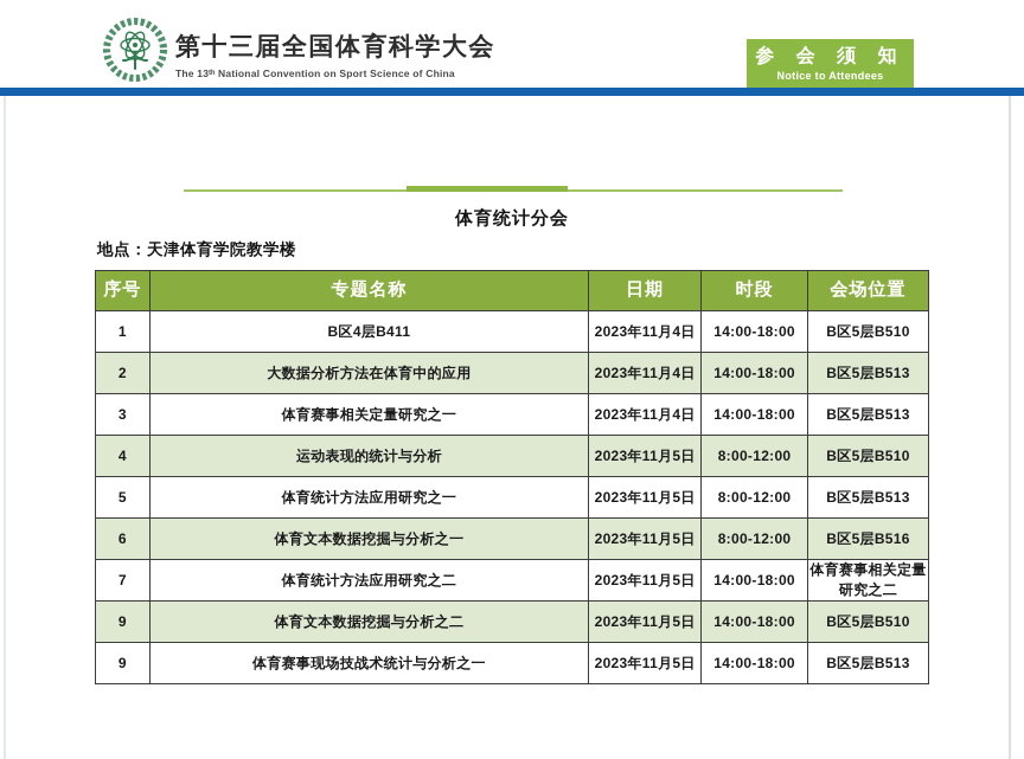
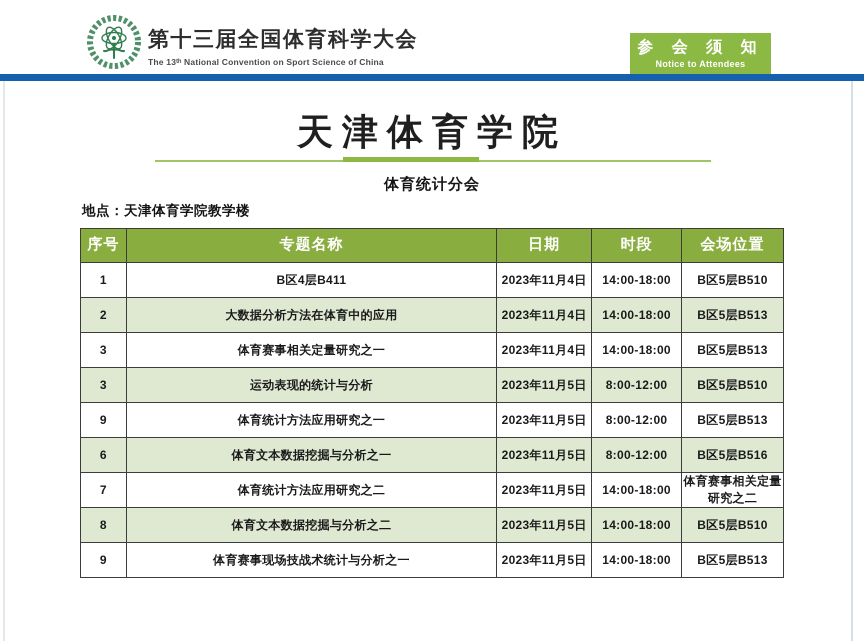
  第十三届全国体育科学大会
  The 13ᵗʰ National Convention on Sport Science of China
  参 会 须 知
  Notice to Attendees
+ 天津体育学院
  体育统计分会
  地点：天津体育学院教学楼
  序号	专题名称	日期	时段	会场位置
  1	B区4层B411	2023年11月4日	14:00-18:00	B区5层B510
  2	大数据分析方法在体育中的应用	2023年11月4日	14:00-18:00	B区5层B513
  3	体育赛事相关定量研究之一	2023年11月4日	14:00-18:00	B区5层B513
- 4	运动表现的统计与分析	2023年11月5日	8:00-12:00	B区5层B510
+ 3	运动表现的统计与分析	2023年11月5日	8:00-12:00	B区5层B510
- 5	体育统计方法应用研究之一	2023年11月5日	8:00-12:00	B区5层B513
+ 9	体育统计方法应用研究之一	2023年11月5日	8:00-12:00	B区5层B513
  6	体育文本数据挖掘与分析之一	2023年11月5日	8:00-12:00	B区5层B516
  7	体育统计方法应用研究之二	2023年11月5日	14:00-18:00	体育赛事相关定量研究之二
- 9	体育文本数据挖掘与分析之二	2023年11月5日	14:00-18:00	B区5层B510
+ 8	体育文本数据挖掘与分析之二	2023年11月5日	14:00-18:00	B区5层B510
  9	体育赛事现场技战术统计与分析之一	2023年11月5日	14:00-18:00	B区5层B513
